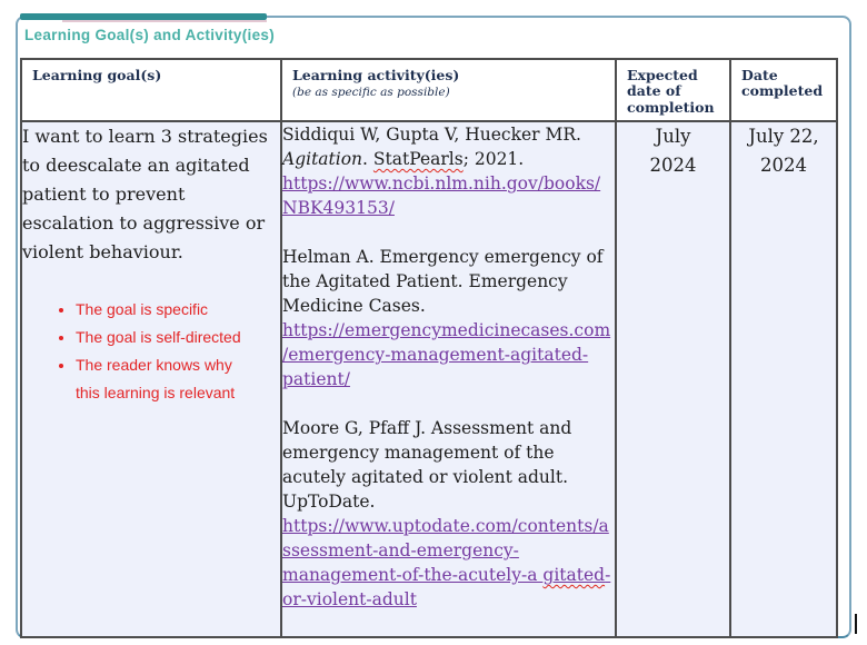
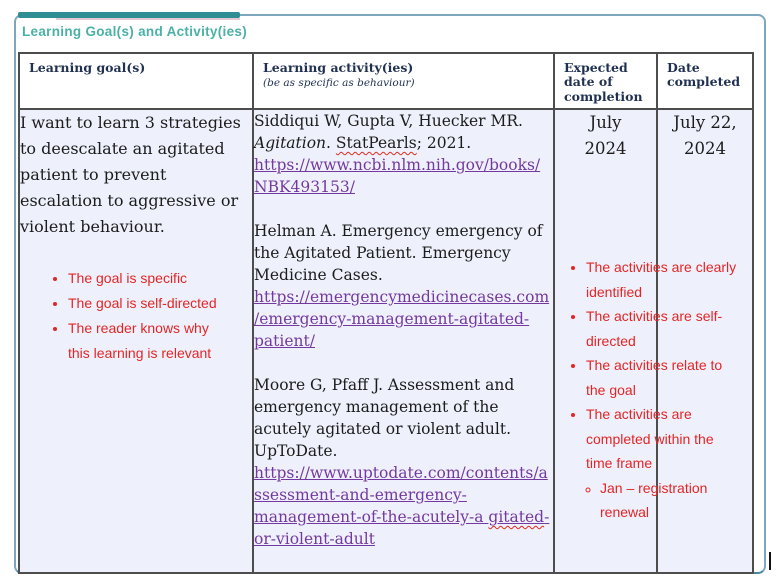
  Learning Goal(s) and Activity(ies)
- Learning goal(s)	Learning activity(ies) (be as specific as possible)	Expected date of completion	Date completed
+ Learning goal(s)	Learning activity(ies) (be as specific as behaviour)	Expected date of completion	Date completed
  I want to learn 3 strategies to deescalate an agitated patient to prevent escalation to aggressive or violent behaviour. The goal is specific The goal is self-directed The reader knows why this learning is relevant	Siddiqui W, Gupta V, Huecker MR. Agitation. StatPearls; 2021. https://www.ncbi.nlm.nih.gov/books/NBK493153/ Helman A. Emergency emergency of the Agitated Patient. Emergency Medicine Cases. https://emergencymedicinecases.com/emergency-management-agitated-patient/ Moore G, Pfaff J. Assessment and emergency management of the acutely agitated or violent adult. UpToDate. https://www.uptodate.com/contents/assessment-and-emergency-management-of-the-acutely-a gitated-or-violent-adult	July 2024	July 22, 2024
+ The activities are clearly identified
+ The activities are self-directed
+ The activities relate to the goal
+ The activities are completed within the time frame
+ Jan – registration renewal
